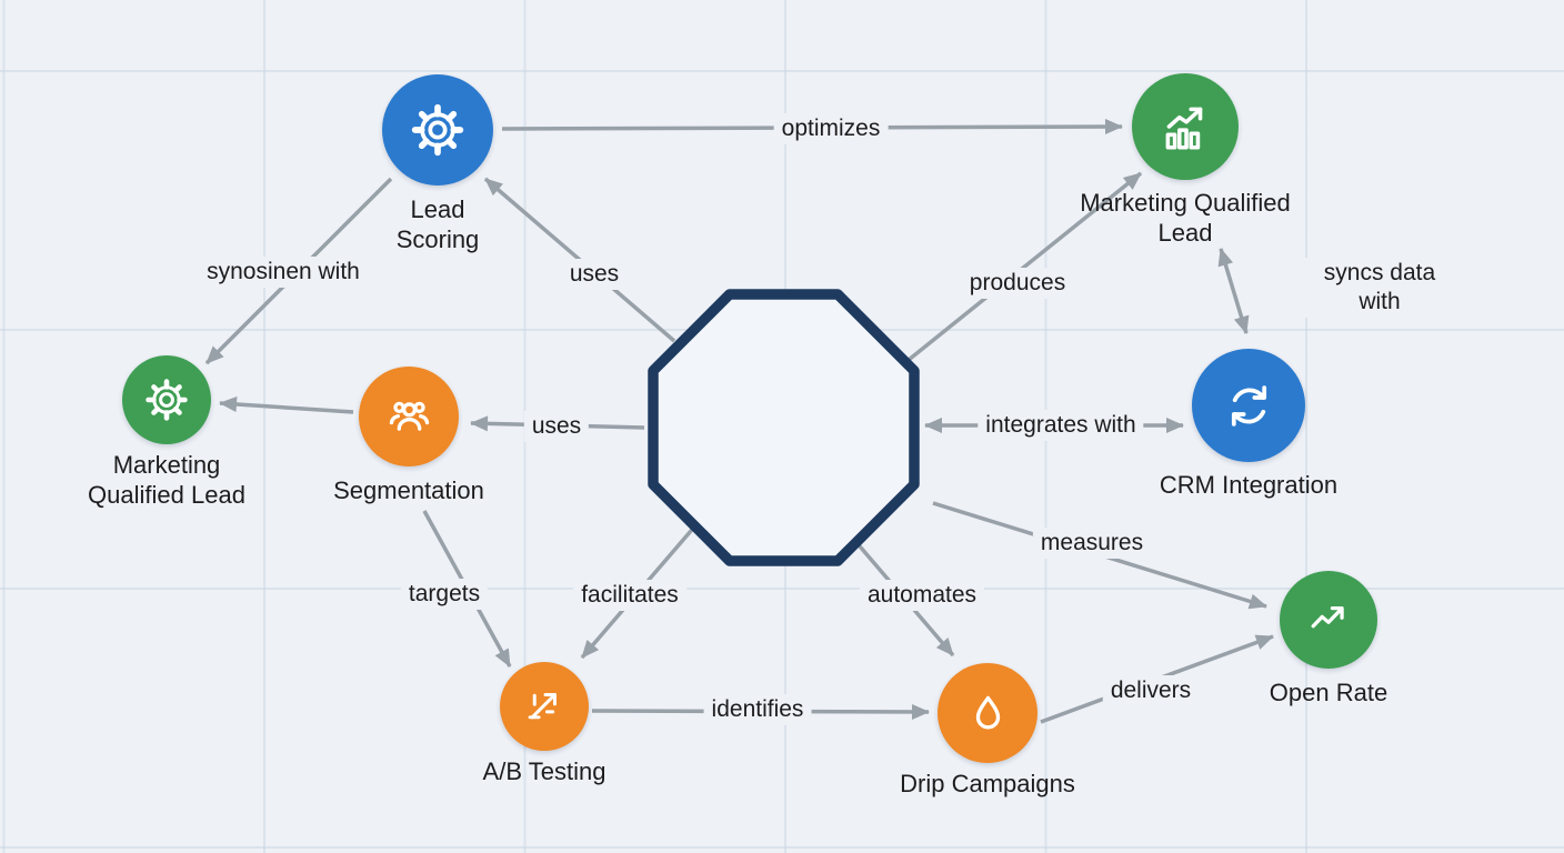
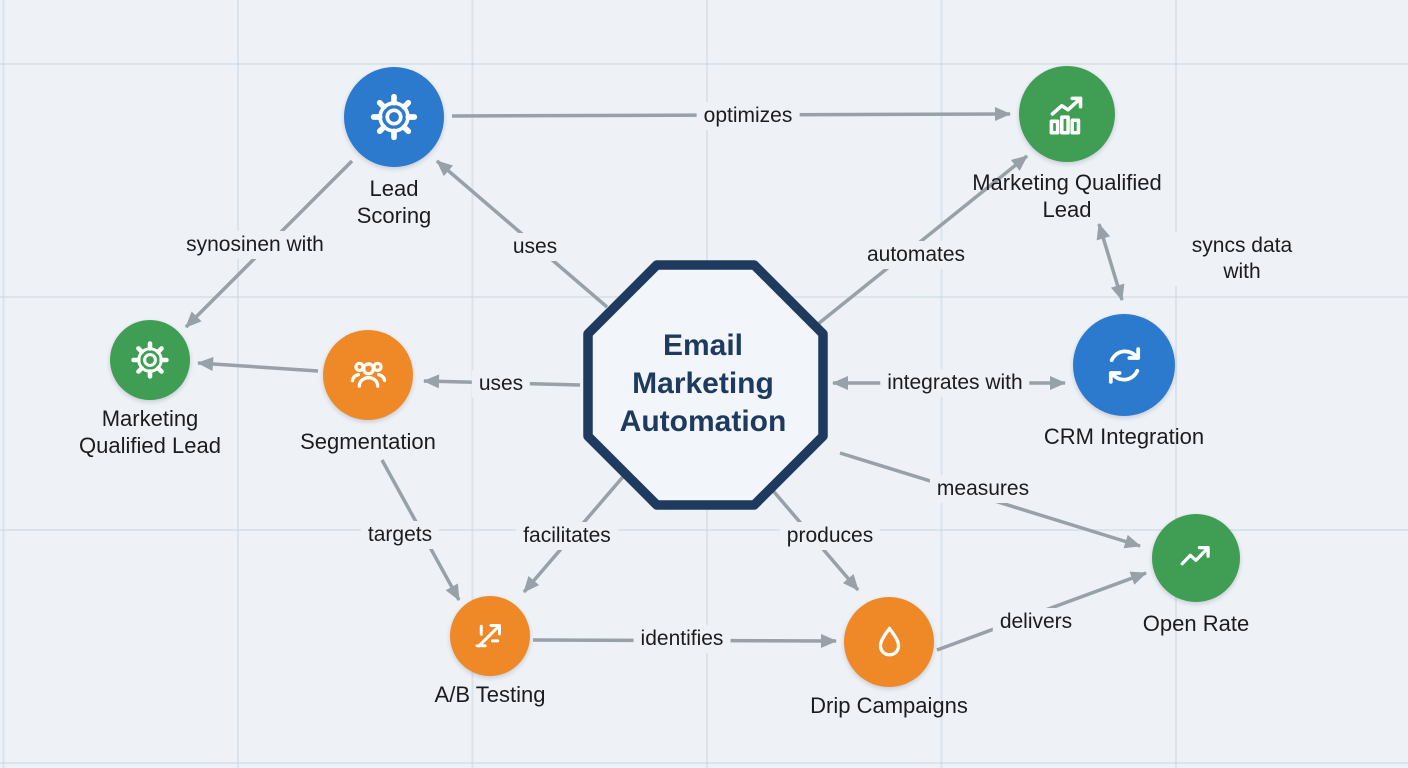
+ Email Marketing Automation
  Lead Scoring
  Marketing Qualified Lead
  Marketing Qualified Lead
  Segmentation
  CRM Integration
  A/B Testing
  Drip Campaigns
  Open Rate
  optimizes
  uses
  synosinen with
- produces
+ automates
  syncs data with
  uses
  integrates with
  measures
  targets
  facilitates
- automates
+ produces
  identifies
  delivers
